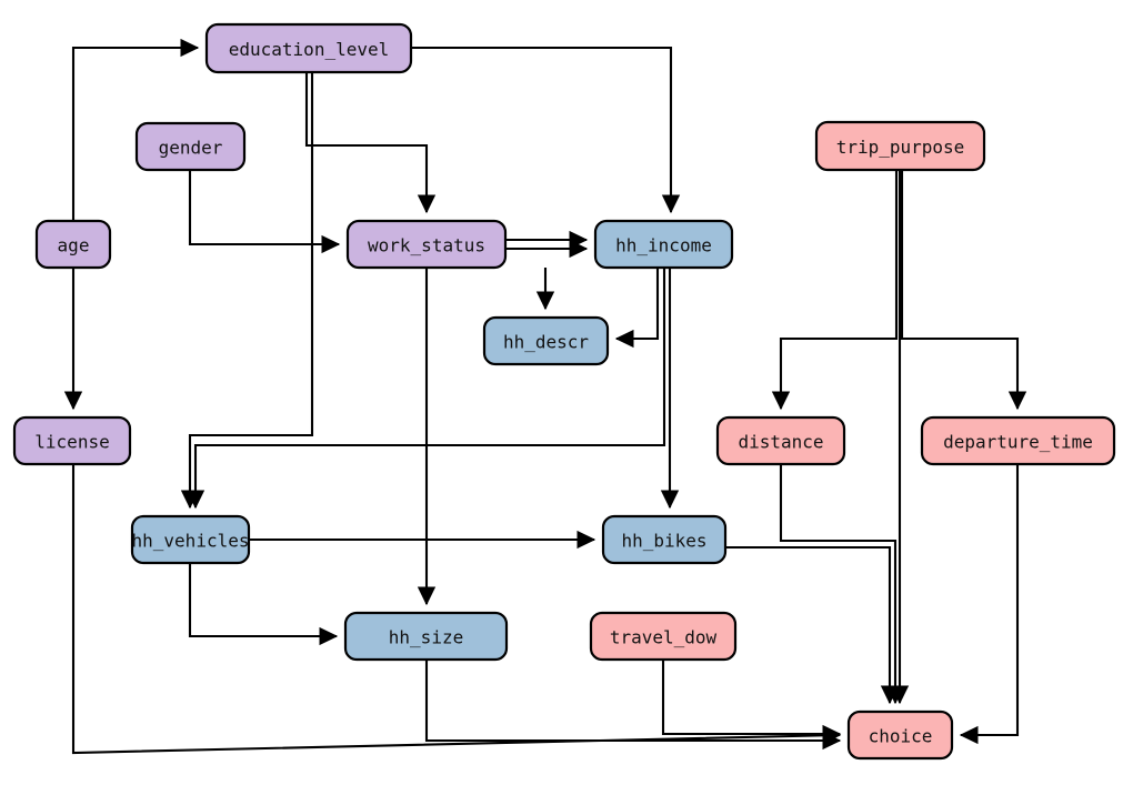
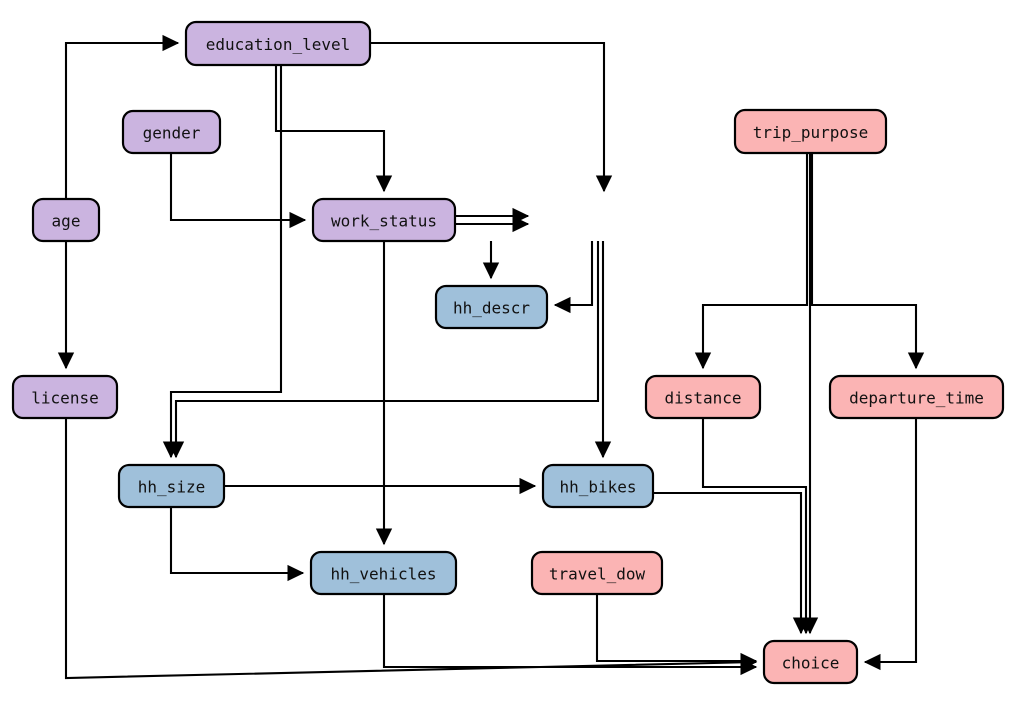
  education_level
  gender
  trip_purpose
  age
  work_status
- hh_income
  hh_descr
  license
  distance
  departure_time
- hh_vehicles
+ hh_size
  hh_bikes
- hh_size
+ hh_vehicles
  travel_dow
  choice
